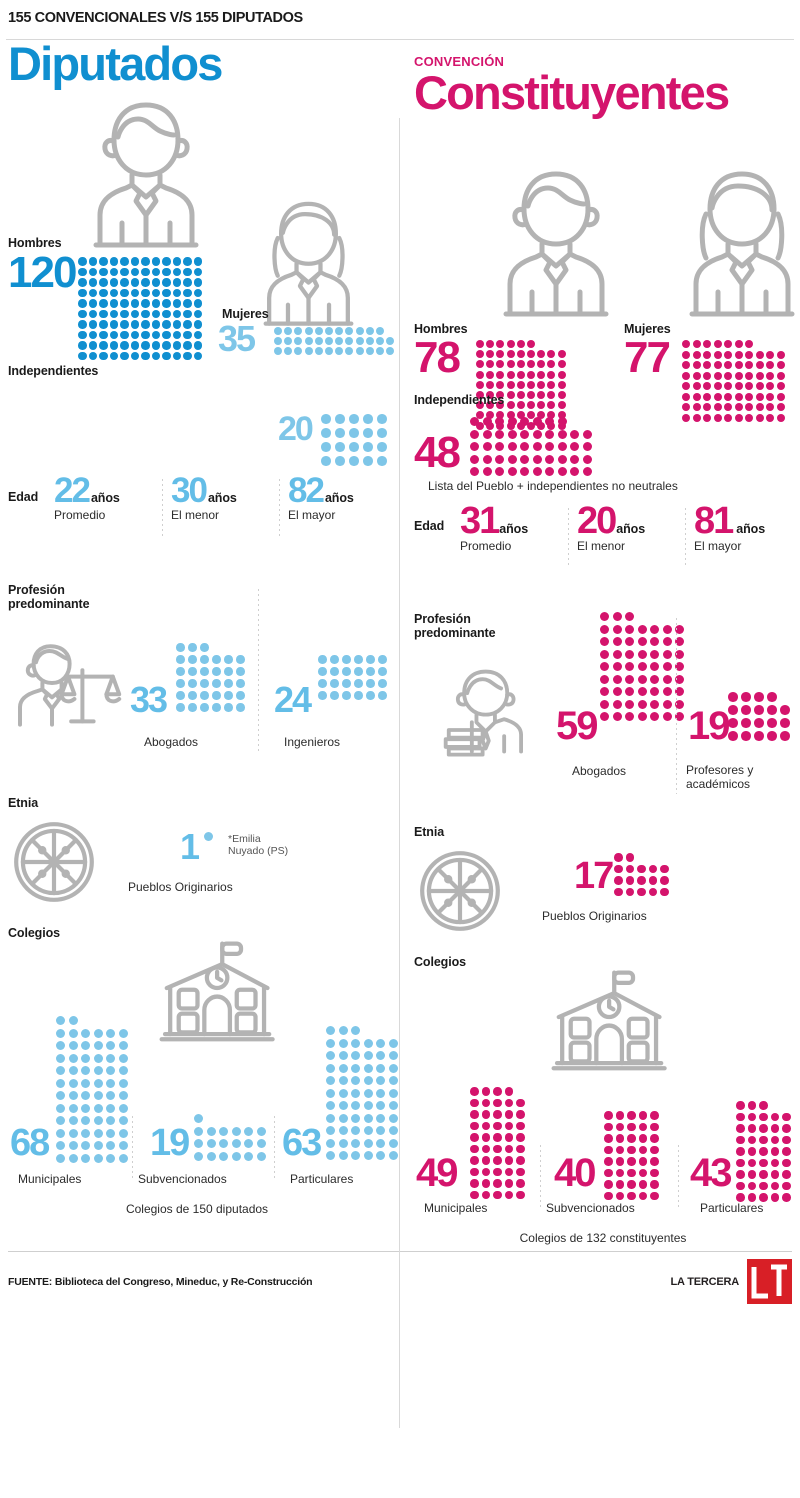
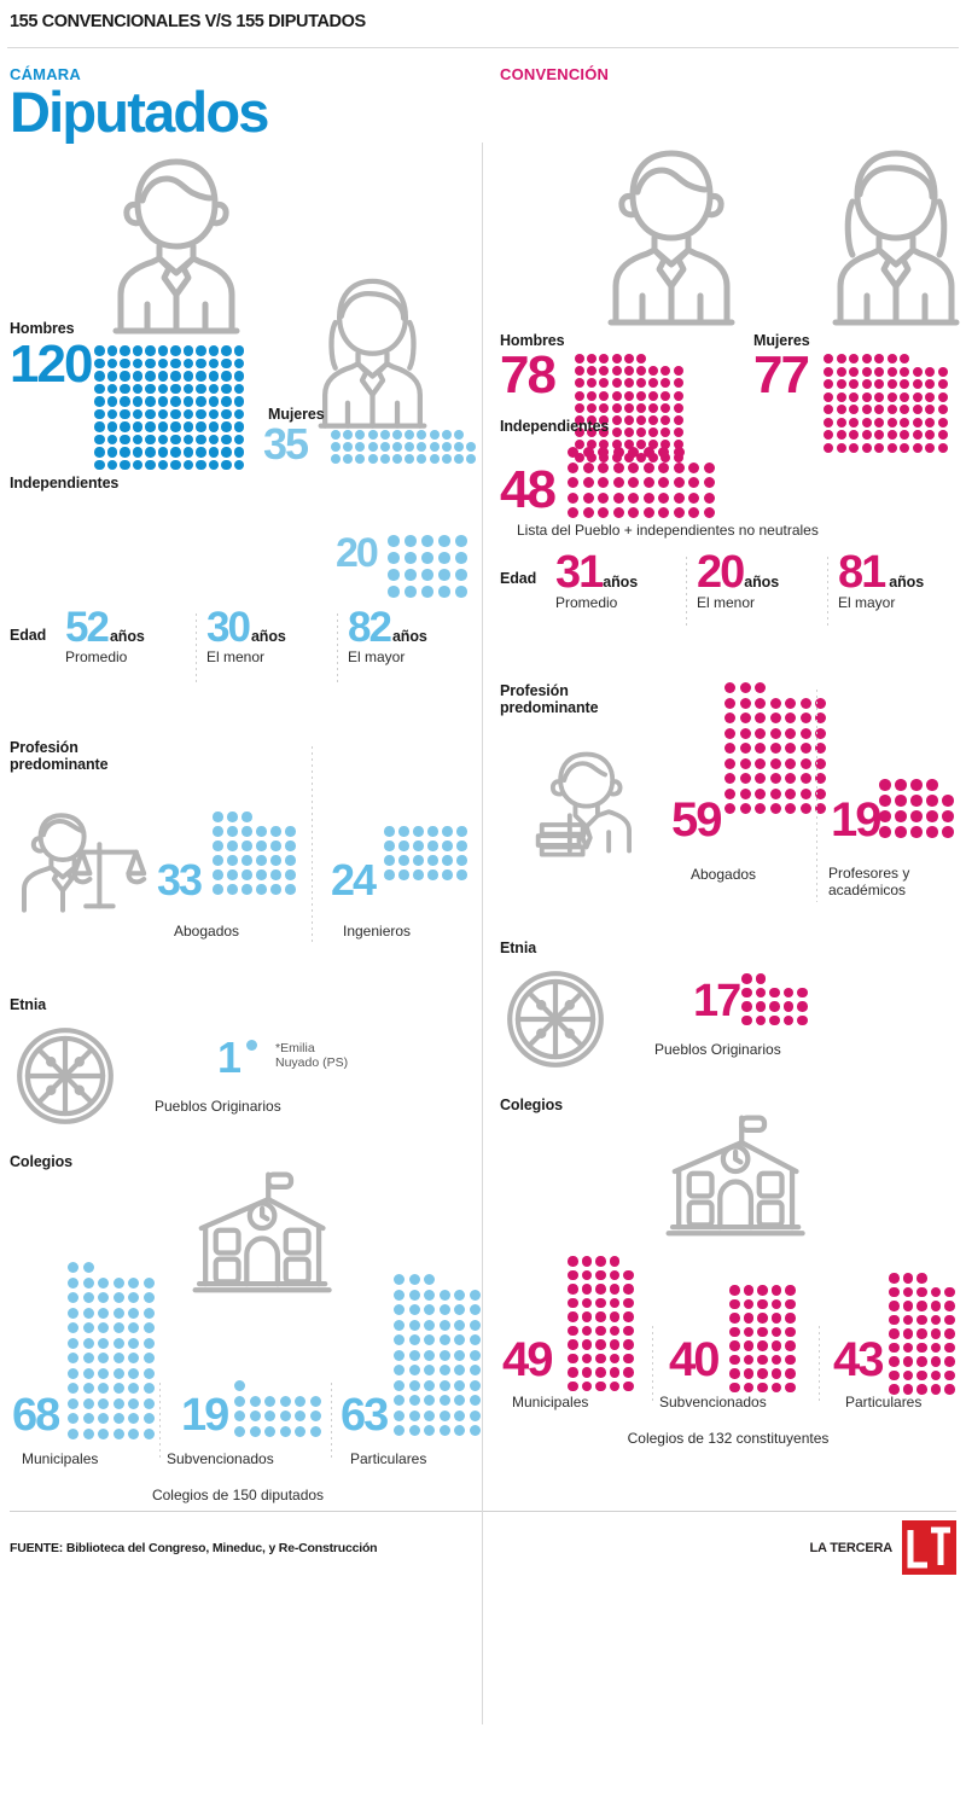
  155 CONVENCIONALES V/S 155 DIPUTADOS
+ CÁMARA
  Diputados
  Hombres
  120
  Mujeres
  35
  Independientes
  20
  Edad
- 22
+ 52
  años
  Promedio
  30
  años
  El menor
  82
  años
  El mayor
  Profesión
  predominante
  33
  Abogados
  24
  Ingenieros
  Etnia
  1
  *Emilia
  Nuyado (PS)
  Pueblos Originarios
  Colegios
  68
  Municipales
  19
  Subvencionados
  63
  Particulares
  Colegios de 150 diputados
  CONVENCIÓN
- Constituyentes
  Hombres
  78
  Mujeres
  77
  Independientes
  48
  Lista del Pueblo + independientes no neutrales
  Edad
  31
  años
  Promedio
  20
  años
  El menor
  81
  años
  El mayor
  Profesión
  predominante
  59
  Abogados
  19
  Profesores y académicos
  Etnia
  17
  Pueblos Originarios
  Colegios
  49
  Municipales
  40
  Subvencionados
  43
  Particulares
  Colegios de 132 constituyentes
  FUENTE: Biblioteca del Congreso, Mineduc, y Re-Construcción
  LA TERCERA
